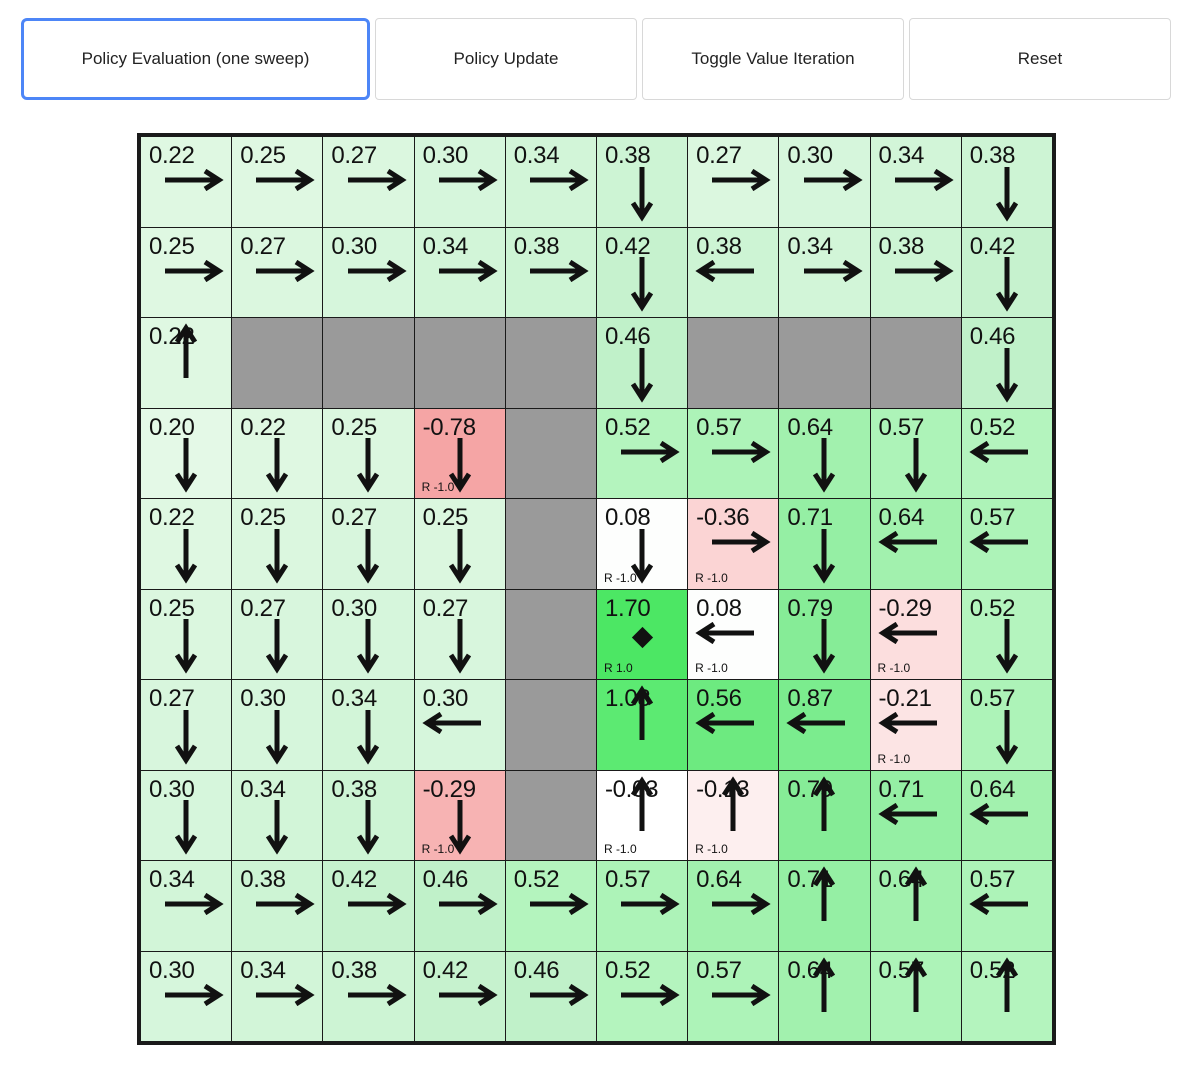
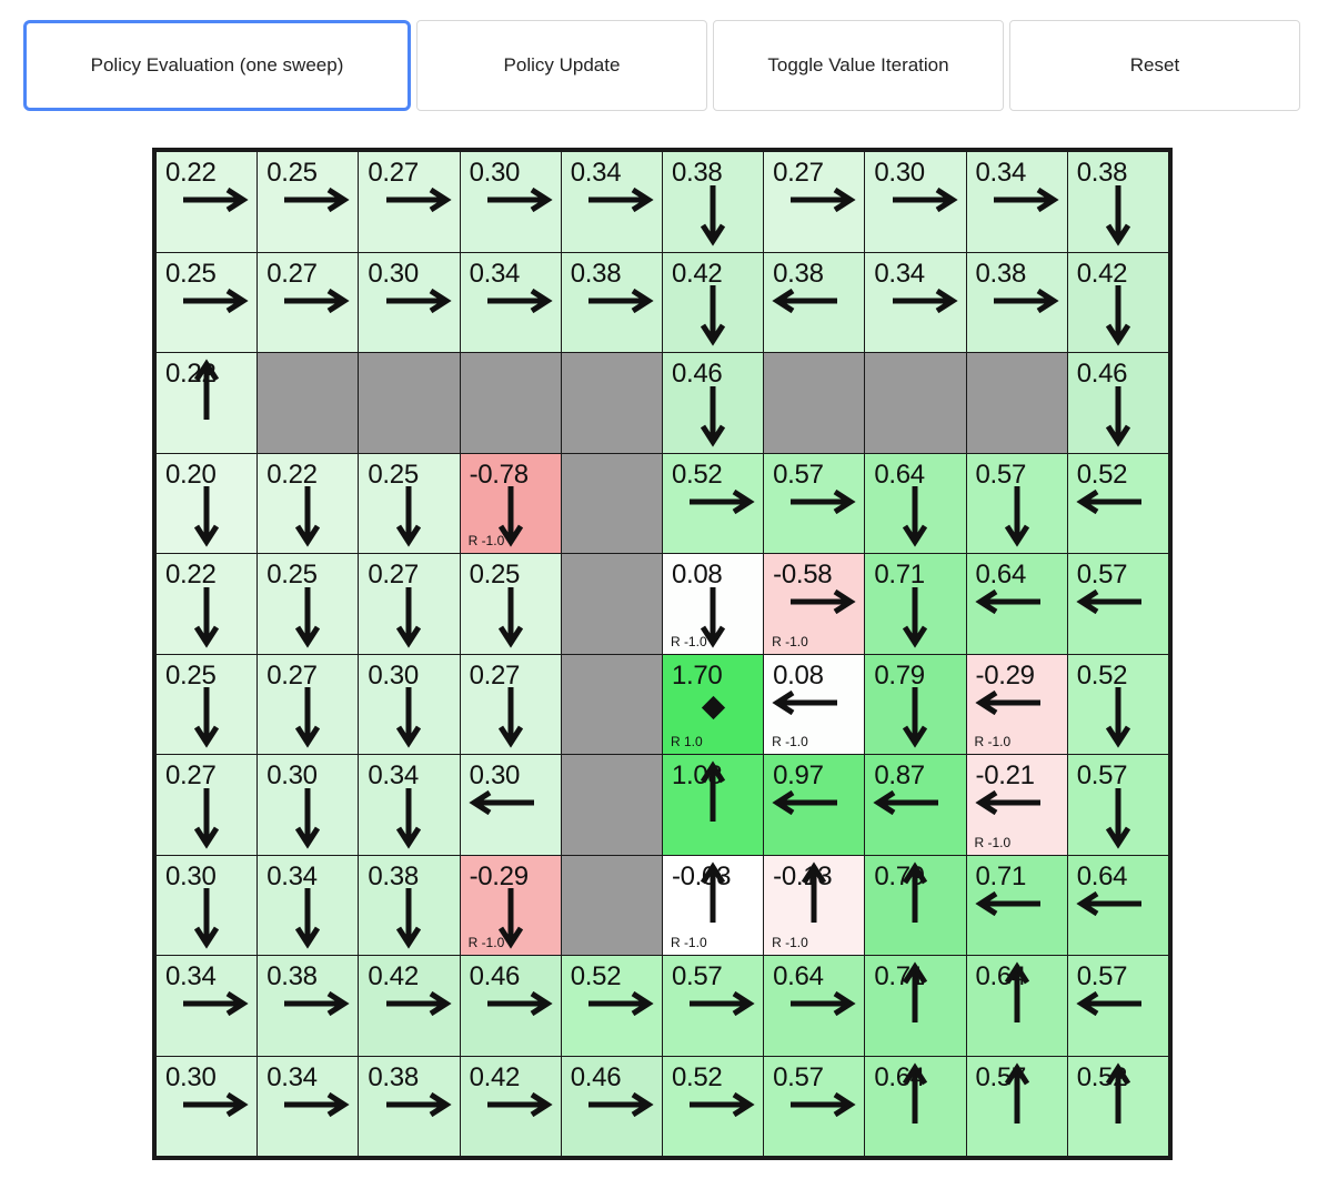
  Policy Evaluation (one sweep)
  Policy Update
  Toggle Value Iteration
  Reset
  0.22	0.25	0.27	0.30	0.34	0.38	0.27	0.30	0.34	0.38
  0.25	0.27	0.30	0.34	0.38	0.42	0.38	0.34	0.38	0.42
  0.2					0.46				0.46
  0.20	0.22	0.25	-0.78R -1.0		0.52	0.57	0.64	0.57	0.52
- 0.22	0.25	0.27	0.25		0.08R -1.0	-0.36R -1.0	0.71	0.64	0.57
+ 0.22	0.25	0.27	0.25		0.08R -1.0	-0.58R -1.0	0.71	0.64	0.57
  0.25	0.27	0.30	0.27		1.70R 1.0	0.08R -1.0	0.79	-0.29R -1.0	0.52
- 0.27	0.30	0.34	0.30		1.0	0.56	0.87	-0.21R -1.0	0.57
+ 0.27	0.30	0.34	0.30		1.0	0.97	0.87	-0.21R -1.0	0.57
  0.30	0.34	0.38	-0.29R -1.0		-0.3R -1.0	-0.3R -1.0	0.7	0.71	0.64
  0.34	0.38	0.42	0.46	0.52	0.57	0.64	0.7	0.6	0.57
  0.30	0.34	0.38	0.42	0.46	0.52	0.57	0.6	0.5	0.5
